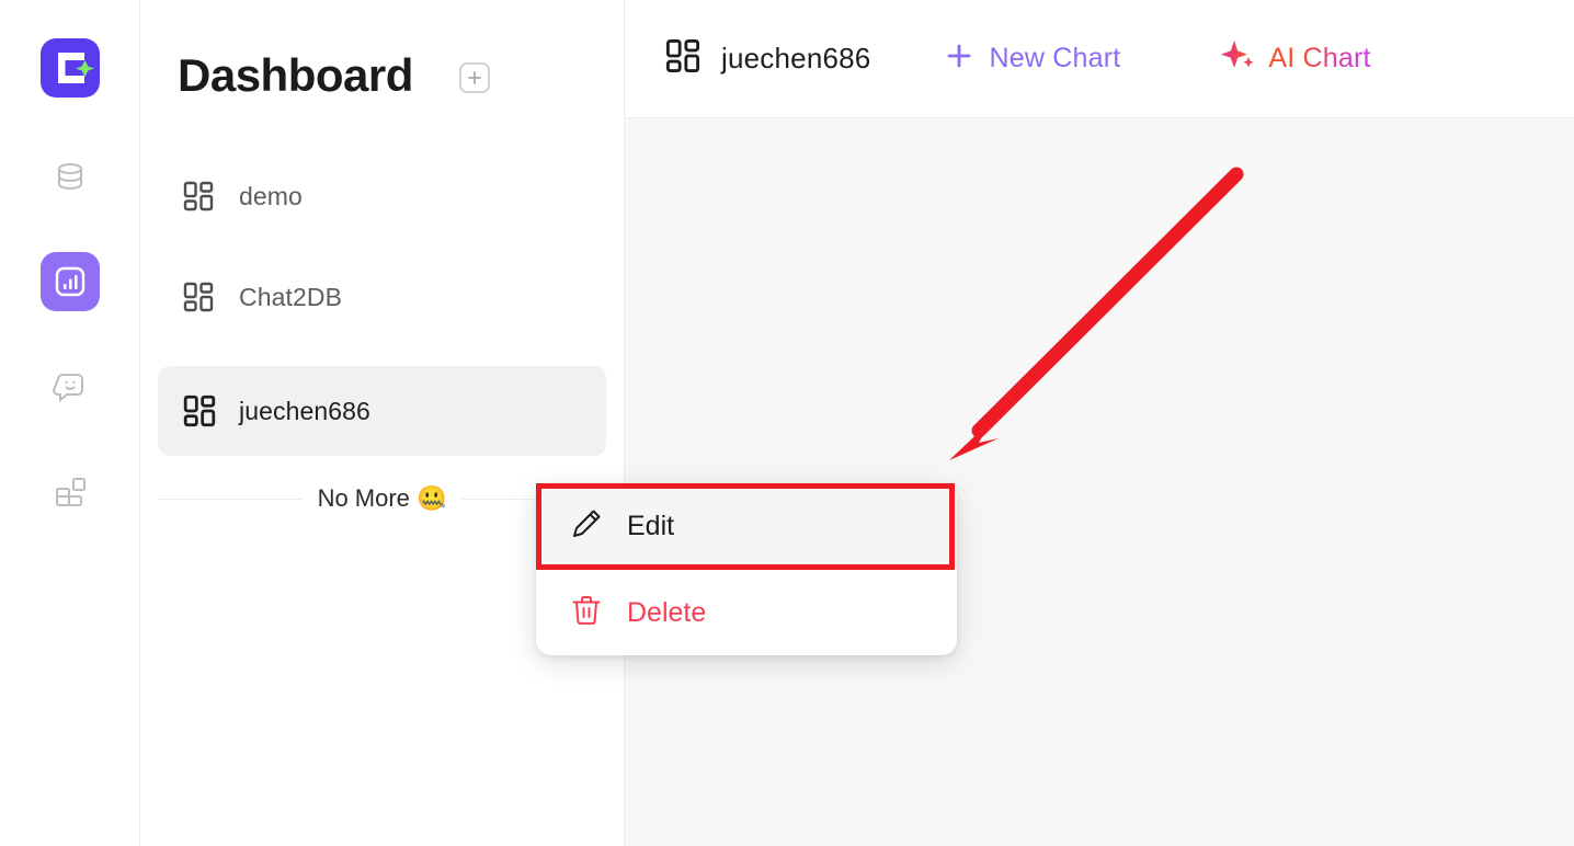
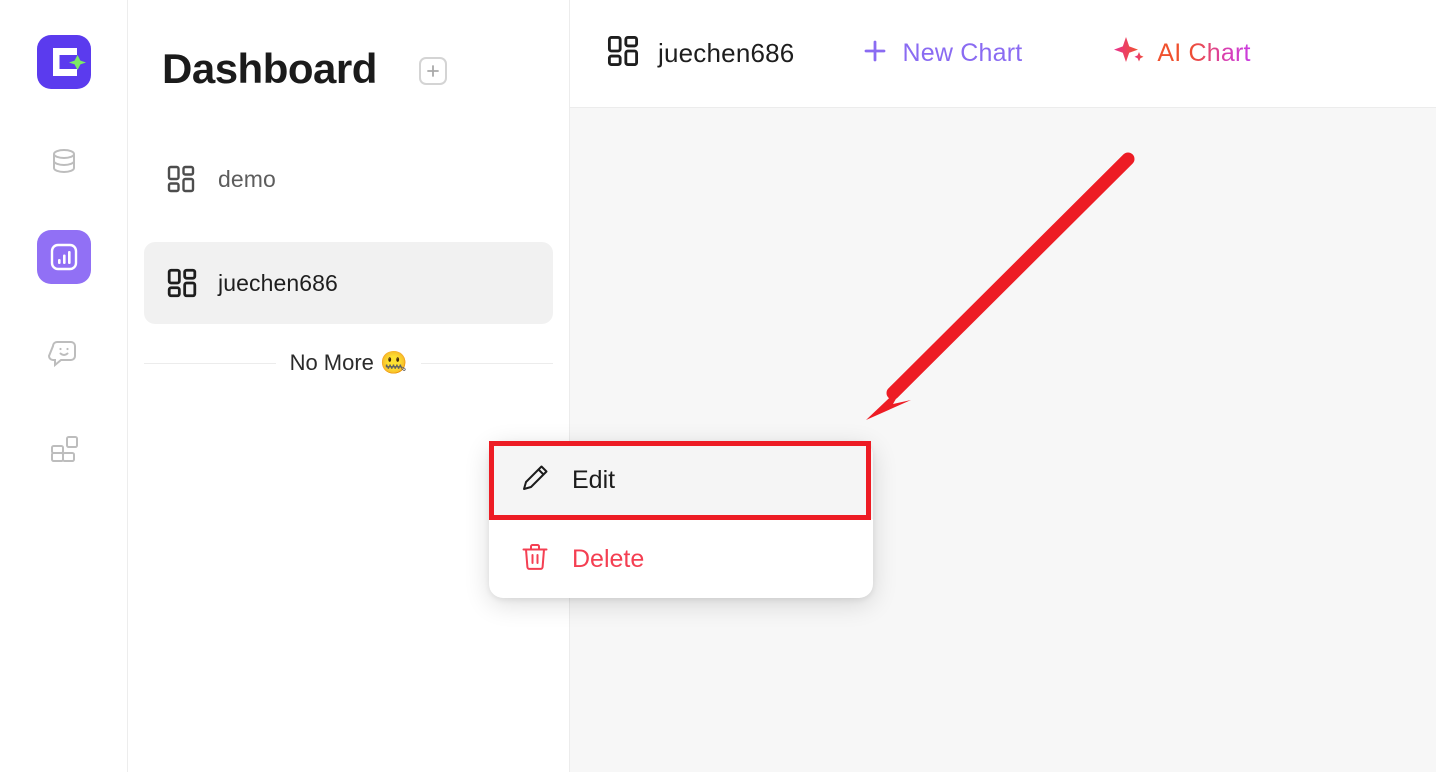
  Dashboard
  demo
- Chat2DB
  juechen686
  No More 🤐
  juechen686
  New Chart
  AI Chart
  Edit
  Delete
